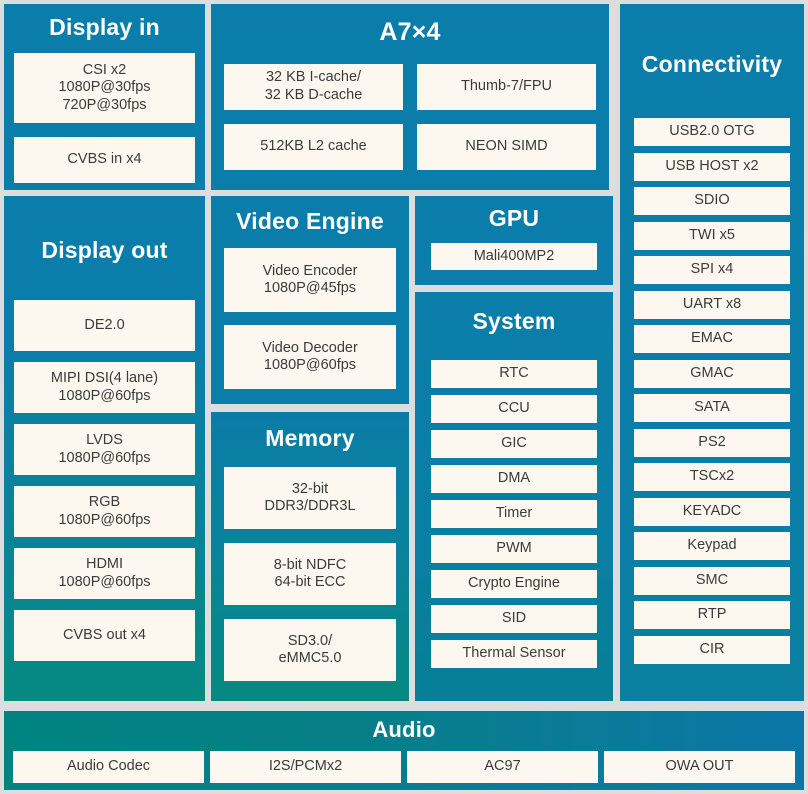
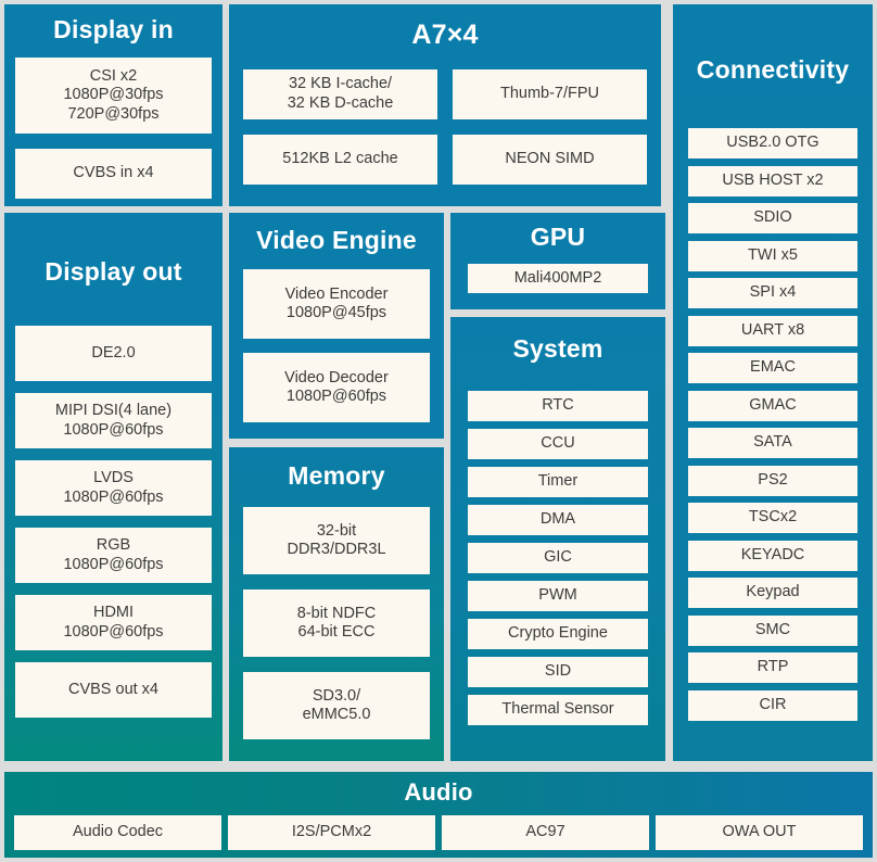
  Display in
  CSI x2
  1080P@30fps
  720P@30fps
  CVBS in x4
  A7×4
  32 KB I-cache/
  32 KB D-cache
  Thumb-7/FPU
  512KB L2 cache
  NEON SIMD
  Connectivity
  USB2.0 OTG
  USB HOST x2
  SDIO
  TWI x5
  SPI x4
  UART x8
  EMAC
  GMAC
  SATA
  PS2
  TSCx2
  KEYADC
  Keypad
  SMC
  RTP
  CIR
  Display out
  DE2.0
  MIPI DSI(4 lane)
  1080P@60fps
  LVDS
  1080P@60fps
  RGB
  1080P@60fps
  HDMI
  1080P@60fps
  CVBS out x4
  Video Engine
  Video Encoder
  1080P@45fps
  Video Decoder
  1080P@60fps
  Memory
  32-bit
  DDR3/DDR3L
  8-bit NDFC
  64-bit ECC
  SD3.0/
  eMMC5.0
  GPU
  Mali400MP2
  System
  RTC
  CCU
- GIC
+ Timer
  DMA
- Timer
+ GIC
  PWM
  Crypto Engine
  SID
  Thermal Sensor
  Audio
  Audio Codec
  I2S/PCMx2
  AC97
  OWA OUT
